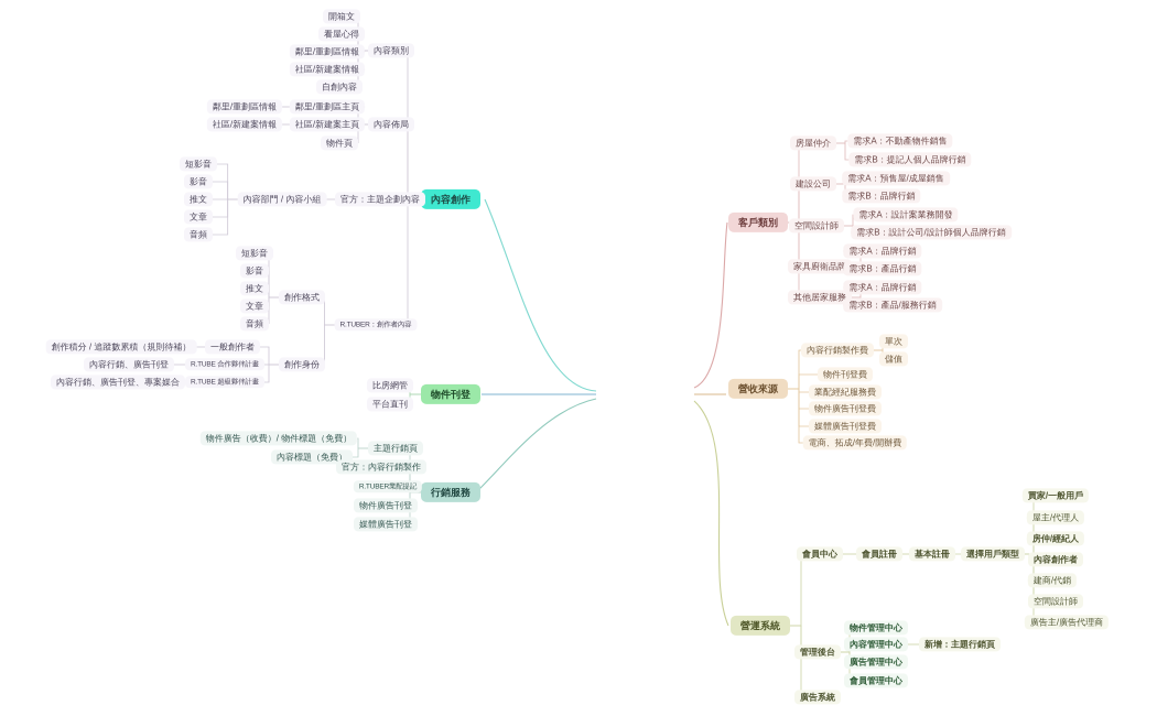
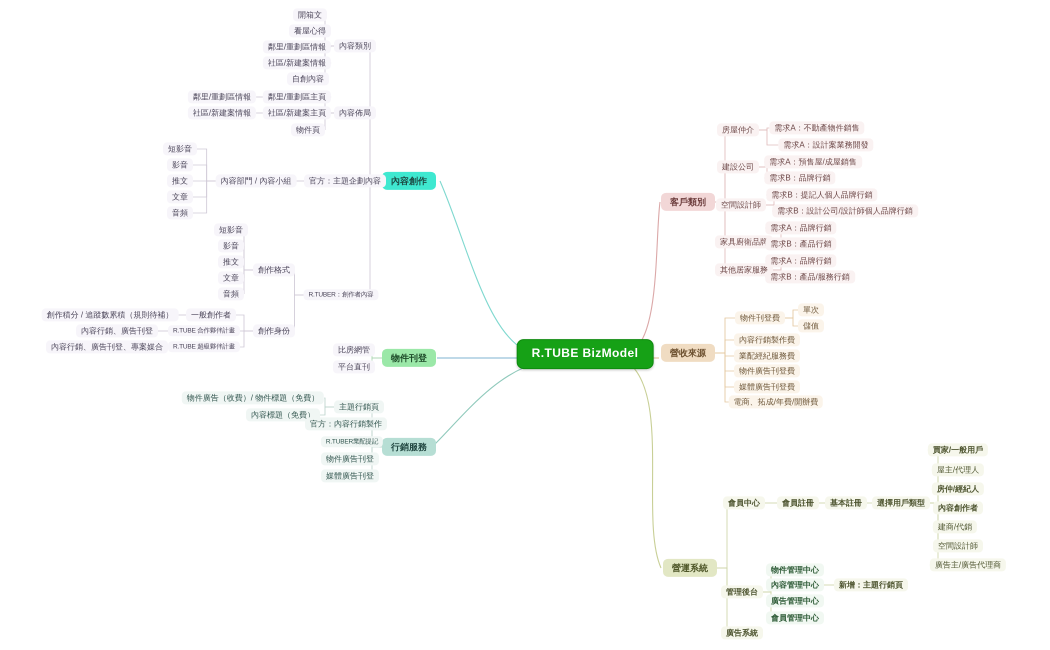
+ R.TUBE BizModel
  內容創作
  物件刊登
  行銷服務
  客戶類別
  營收來源
  營運系統
  內容類別
  開箱文
  看屋心得
  鄰里/重劃區情報
  社區/新建案情報
  自創內容
  內容佈局
  鄰里/重劃區主頁
  社區/新建案主頁
  物件頁
  鄰里/重劃區情報
  社區/新建案情報
  官方：主題企劃內容
  內容部門 / 內容小組
  短影音
  影音
  推文
  文章
  音頻
  創作格式
  短影音
  影音
  推文
  文章
  音頻
  創作身份
  一般創作者
  創作積分 / 追蹤數累積（規則待補）
  內容行銷、廣告刊登
  內容行銷、廣告刊登、專案媒合
  比房網管
  平台直刊
  主題行銷頁
  物件廣告（收費）/ 物件標題（免費）
  內容標題（免費）
  官方：內容行銷製作
  物件廣告刊登
  媒體廣告刊登
  房屋仲介
  需求A：不動產物件銷售
- 需求B：提記人個人品牌行銷
+ 需求A：設計案業務開發
  建設公司
  需求A：預售屋/成屋銷售
  需求B：品牌行銷
  空間設計師
- 需求A：設計案業務開發
+ 需求B：提記人個人品牌行銷
  需求B：設計公司/設計師個人品牌行銷
  家具廚衛品牌
  需求A：品牌行銷
  需求B：產品行銷
  其他居家服務
  需求A：品牌行銷
  需求B：產品/服務行銷
- 內容行銷製作費
+ 物件刊登費
  單次
  儲值
- 物件刊登費
+ 內容行銷製作費
  業配經紀服務費
  物件廣告刊登費
  媒體廣告刊登費
  電商、拓成/年費/開辦費
  會員中心
  會員註冊
  基本註冊
  選擇用戶類型
  買家/一般用戶
  屋主/代理人
  房仲/經紀人
  內容創作者
  建商/代銷
  空間設計師
  廣告主/廣告代理商
  管理後台
  物件管理中心
  內容管理中心
  廣告管理中心
  會員管理中心
  新增：主題行銷頁
  廣告系統
